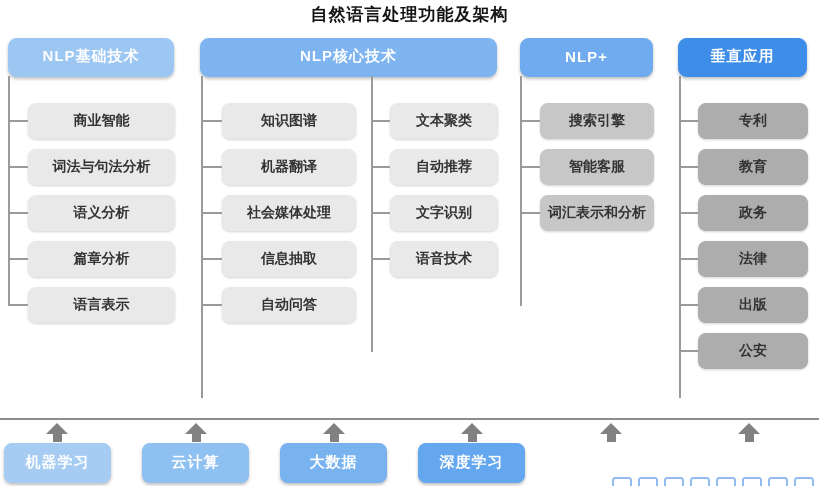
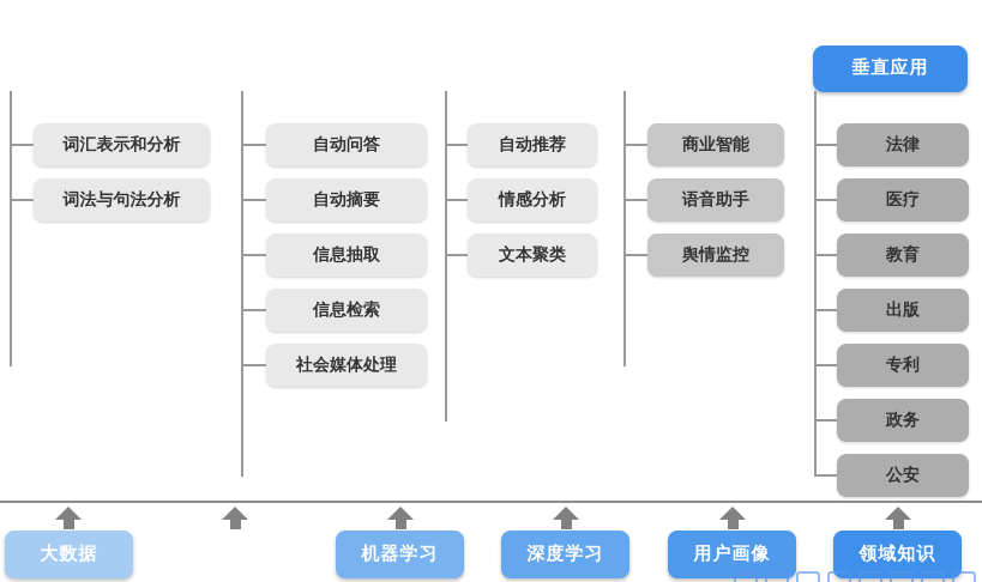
- 自然语言处理功能及架构
- NLP基础技术
- NLP核心技术
- NLP+
  垂直应用
- 商业智能
+ 词汇表示和分析
  词法与句法分析
- 语义分析
- 篇章分析
- 语言表示
- 知识图谱
- 机器翻译
- 社会媒体处理
+ 自动问答
+ 自动摘要
  信息抽取
+ 信息检索
- 自动问答
+ 社会媒体处理
- 文本聚类
+ 自动推荐
+ 情感分析
- 自动推荐
+ 文本聚类
- 文字识别
- 语音技术
- 搜索引擎
- 智能客服
- 词汇表示和分析
+ 商业智能
+ 语音助手
+ 舆情监控
- 专利
+ 法律
+ 医疗
  教育
- 政务
+ 出版
- 法律
+ 专利
- 出版
+ 政务
  公安
- 机器学习
+ 大数据
- 云计算
- 大数据
+ 机器学习
  深度学习
+ 用户画像
+ 领域知识
